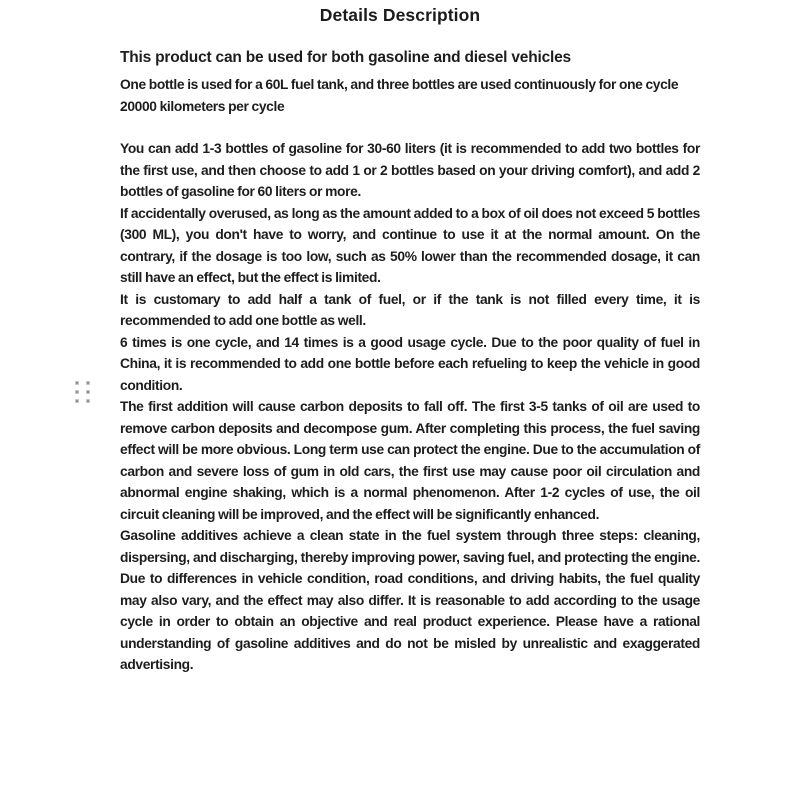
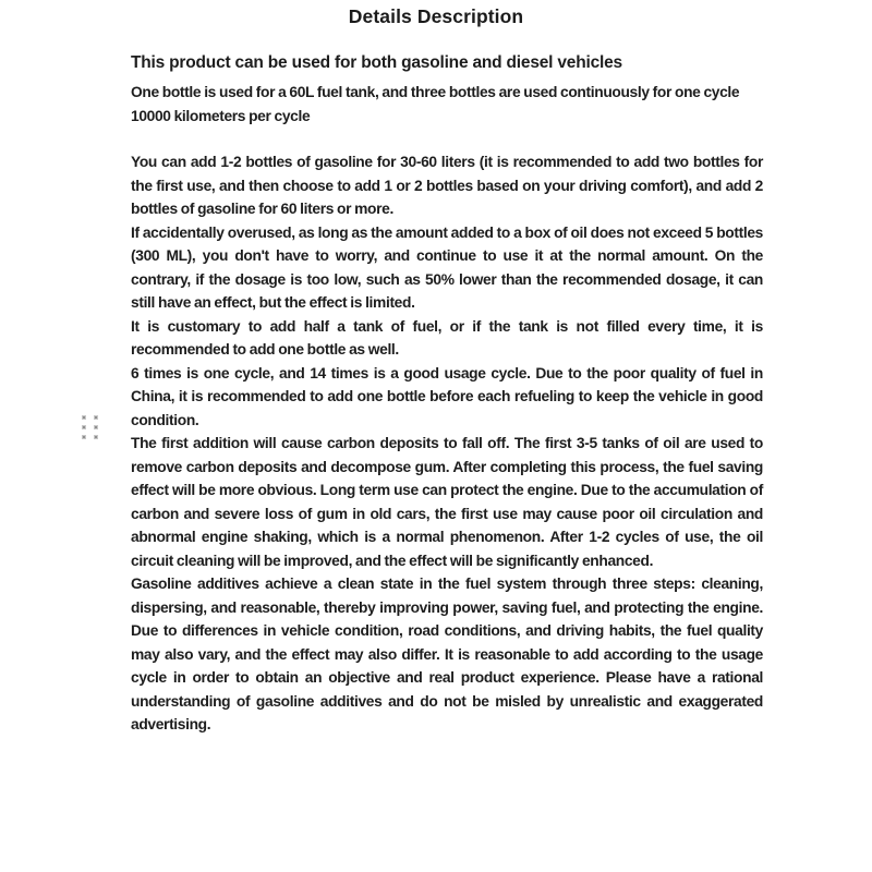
  Details Description
  This product can be used for both gasoline and diesel vehicles
  One bottle is used for a 60L fuel tank, and three bottles are used continuously for one cycle
- 20000 kilometers per cycle
+ 10000 kilometers per cycle
- You can add 1-3 bottles of gasoline for 30-60 liters (it is recommended to add two bottles for the first use, and then choose to add 1 or 2 bottles based on your driving comfort), and add 2 bottles of gasoline for 60 liters or more.
+ You can add 1-2 bottles of gasoline for 30-60 liters (it is recommended to add two bottles for the first use, and then choose to add 1 or 2 bottles based on your driving comfort), and add 2 bottles of gasoline for 60 liters or more.
  If accidentally overused, as long as the amount added to a box of oil does not exceed 5 bottles (300 ML), you don't have to worry, and continue to use it at the normal amount. On the contrary, if the dosage is too low, such as 50% lower than the recommended dosage, it can still have an effect, but the effect is limited.
  It is customary to add half a tank of fuel, or if the tank is not filled every time, it is recommended to add one bottle as well.
  6 times is one cycle, and 14 times is a good usage cycle. Due to the poor quality of fuel in China, it is recommended to add one bottle before each refueling to keep the vehicle in good condition.
  The first addition will cause carbon deposits to fall off. The first 3-5 tanks of oil are used to remove carbon deposits and decompose gum. After completing this process, the fuel saving effect will be more obvious. Long term use can protect the engine. Due to the accumulation of carbon and severe loss of gum in old cars, the first use may cause poor oil circulation and abnormal engine shaking, which is a normal phenomenon. After 1-2 cycles of use, the oil circuit cleaning will be improved, and the effect will be significantly enhanced.
- Gasoline additives achieve a clean state in the fuel system through three steps: cleaning, dispersing, and discharging, thereby improving power, saving fuel, and protecting the engine. Due to differences in vehicle condition, road conditions, and driving habits, the fuel quality may also vary, and the effect may also differ. It is reasonable to add according to the usage cycle in order to obtain an objective and real product experience. Please have a rational understanding of gasoline additives and do not be misled by unrealistic and exaggerated advertising.
+ Gasoline additives achieve a clean state in the fuel system through three steps: cleaning, dispersing, and reasonable, thereby improving power, saving fuel, and protecting the engine. Due to differences in vehicle condition, road conditions, and driving habits, the fuel quality may also vary, and the effect may also differ. It is reasonable to add according to the usage cycle in order to obtain an objective and real product experience. Please have a rational understanding of gasoline additives and do not be misled by unrealistic and exaggerated advertising.
